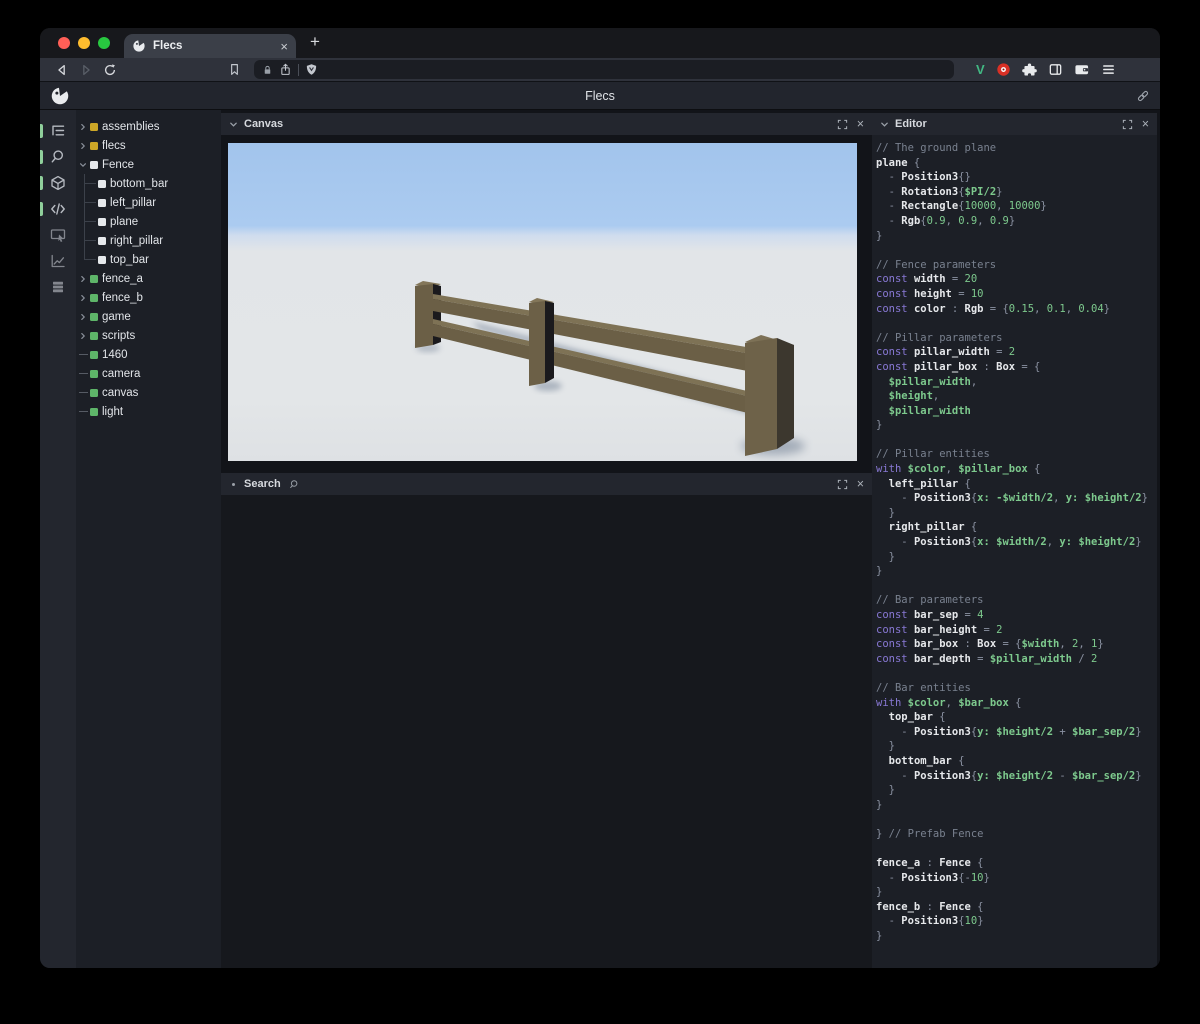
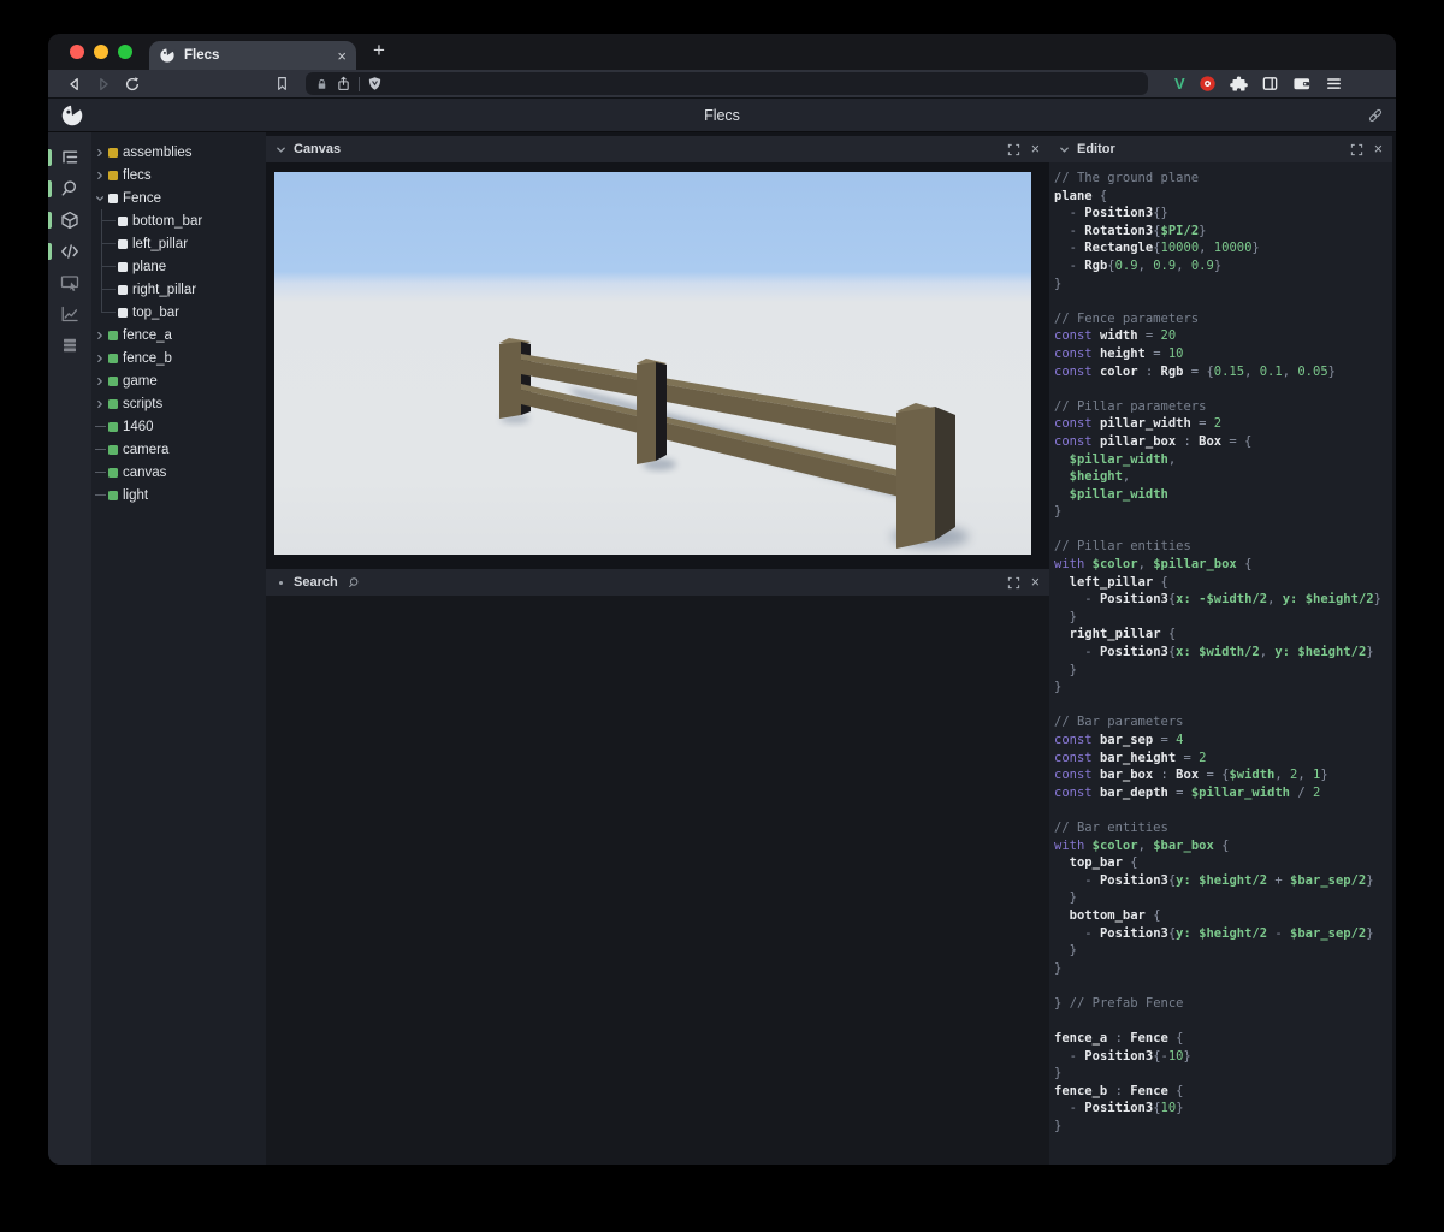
  Flecs
  ×
  +
  V
  Flecs
  assemblies
  flecs
  Fence
  bottom_bar
  left_pillar
  plane
  right_pillar
  top_bar
  fence_a
  fence_b
  game
  scripts
  1460
  camera
  canvas
  light
  Canvas
  ×
  Search
  ×
  Editor
  ×
  // The ground plane
  plane {
  - Position3{}
  - Rotation3{$PI/2}
  - Rectangle{10000, 10000}
  - Rgb{0.9, 0.9, 0.9}
  }
  // Fence parameters
  const width = 20
  const height = 10
- const color : Rgb = {0.15, 0.1, 0.04}
+ const color : Rgb = {0.15, 0.1, 0.05}
  // Pillar parameters
  const pillar_width = 2
  const pillar_box : Box = {
  $pillar_width,
  $height,
  $pillar_width
  }
  // Pillar entities
  with $color, $pillar_box {
  left_pillar {
  - Position3{x: -$width/2, y: $height/2}
  }
  right_pillar {
  - Position3{x: $width/2, y: $height/2}
  }
  }
  // Bar parameters
  const bar_sep = 4
  const bar_height = 2
  const bar_box : Box = {$width, 2, 1}
  const bar_depth = $pillar_width / 2
  // Bar entities
  with $color, $bar_box {
  top_bar {
  - Position3{y: $height/2 + $bar_sep/2}
  }
  bottom_bar {
  - Position3{y: $height/2 - $bar_sep/2}
  }
  }
  } // Prefab Fence
  fence_a : Fence {
  - Position3{-10}
  }
  fence_b : Fence {
  - Position3{10}
  }
